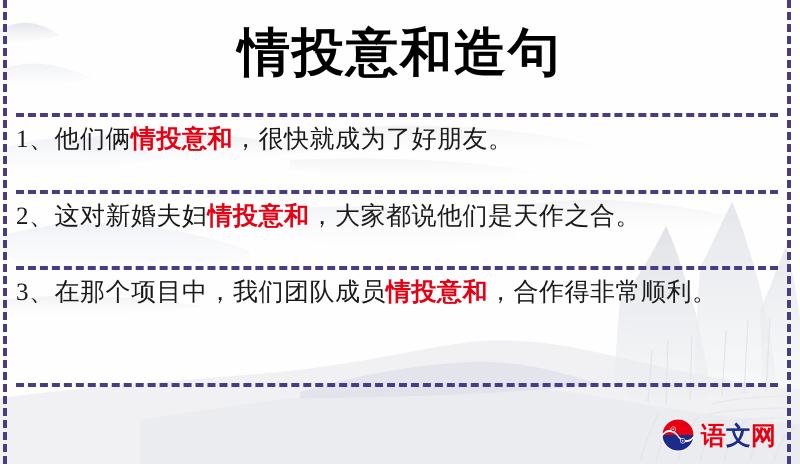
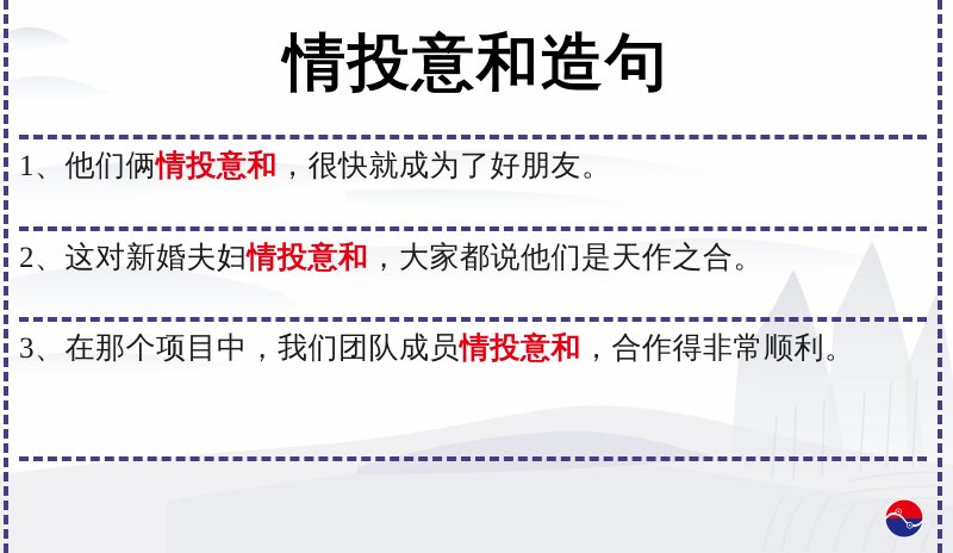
  情投意和造句
  1、他们俩情投意和，很快就成为了好朋友。
  2、这对新婚夫妇情投意和，大家都说他们是天作之合。
  3、在那个项目中，我们团队成员情投意和，合作得非常顺利。
- 语文网
